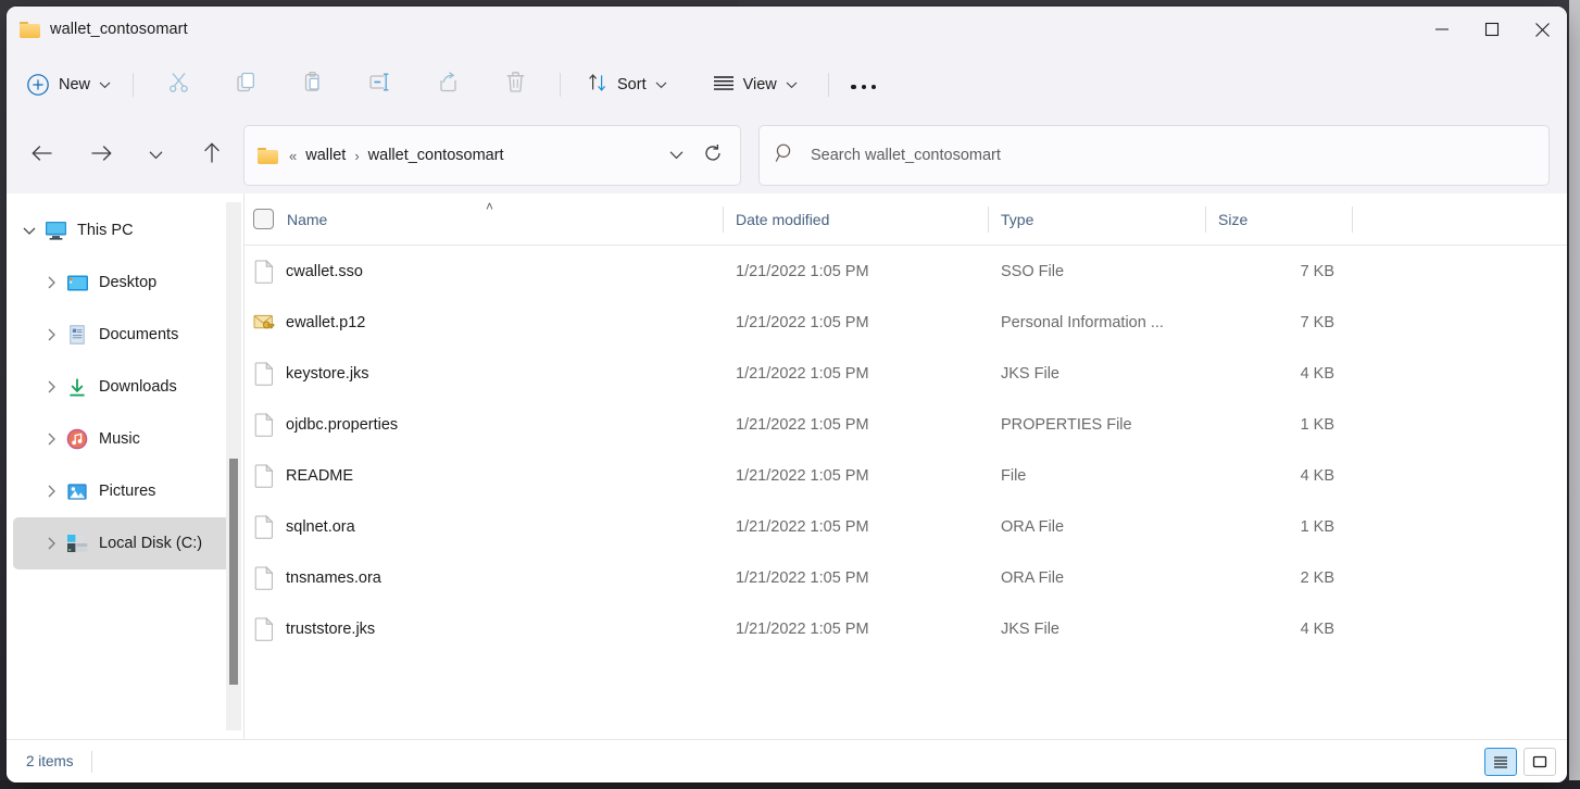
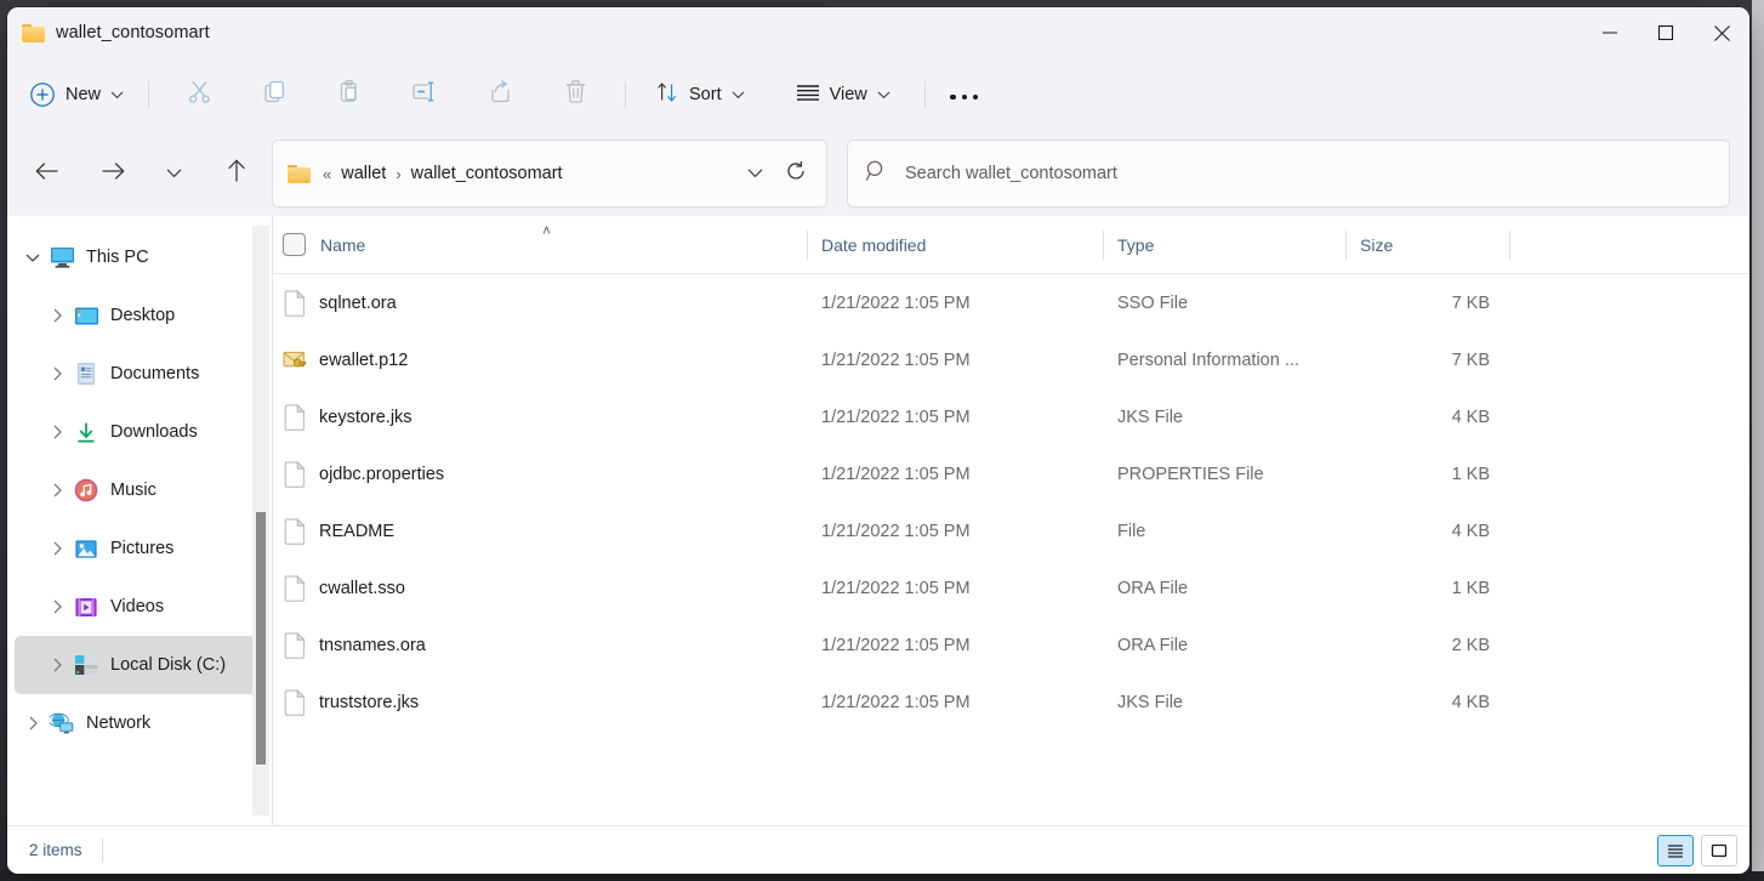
  wallet_contosomart
  New
  Sort
  View
  «
  wallet
  ›
  wallet_contosomart
  Search wallet_contosomart
  This PC
  Desktop
  Documents
  Downloads
  Music
  Pictures
+ Videos
  Local Disk (C:)
+ Network
  Name
  Date modified
  Type
  Size
  ˄
- cwallet.sso
+ sqlnet.ora
  1/21/2022 1:05 PM
  SSO File
  7 KB
  ewallet.p12
  1/21/2022 1:05 PM
  Personal Information ...
  7 KB
  keystore.jks
  1/21/2022 1:05 PM
  JKS File
  4 KB
  ojdbc.properties
  1/21/2022 1:05 PM
  PROPERTIES File
  1 KB
  README
  1/21/2022 1:05 PM
  File
  4 KB
- sqlnet.ora
+ cwallet.sso
  1/21/2022 1:05 PM
  ORA File
  1 KB
  tnsnames.ora
  1/21/2022 1:05 PM
  ORA File
  2 KB
  truststore.jks
  1/21/2022 1:05 PM
  JKS File
  4 KB
  2 items
